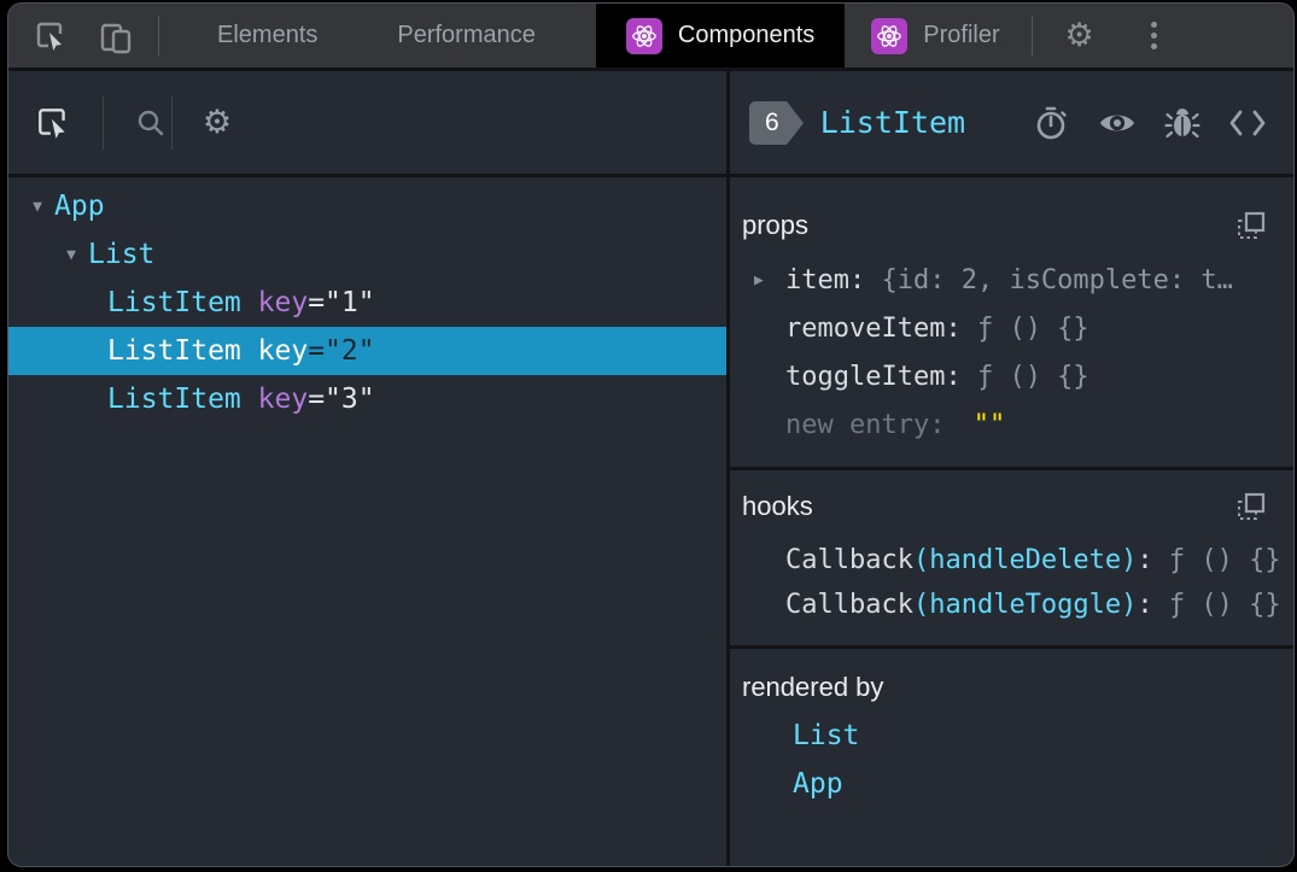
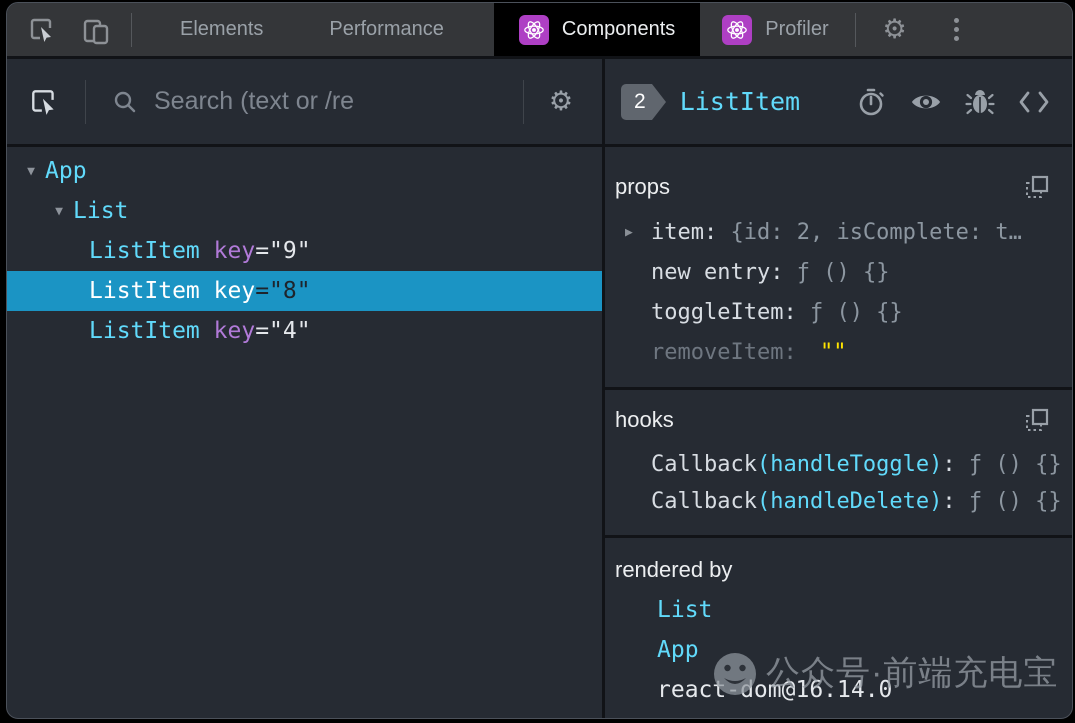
  Elements
  Performance
  Components
  Profiler
  ⚙
+ Search (text or /re
  ⚙
  ▼
  App
  ▼
  List
  ListItem
  key
- ="1"
+ ="9"
  ListItem
  key
- ="2"
+ ="8"
  ListItem
  key
- ="3"
+ ="4"
- 6
+ 2
  ListItem
  props
  ▶
  item
  :
  {id: 2, isComplete: t…
- removeItem
+ new entry
  :
  ƒ () {}
  toggleItem
  :
  ƒ () {}
- new entry
+ removeItem
  :
  ""
  hooks
  Callback
- (handleDelete)
+ (handleToggle)
  :
  ƒ () {}
  Callback
- (handleToggle)
+ (handleDelete)
  :
  ƒ () {}
  rendered by
  List
  App
+ react-dom@16.14.0
+ 公众号·前端充电宝
